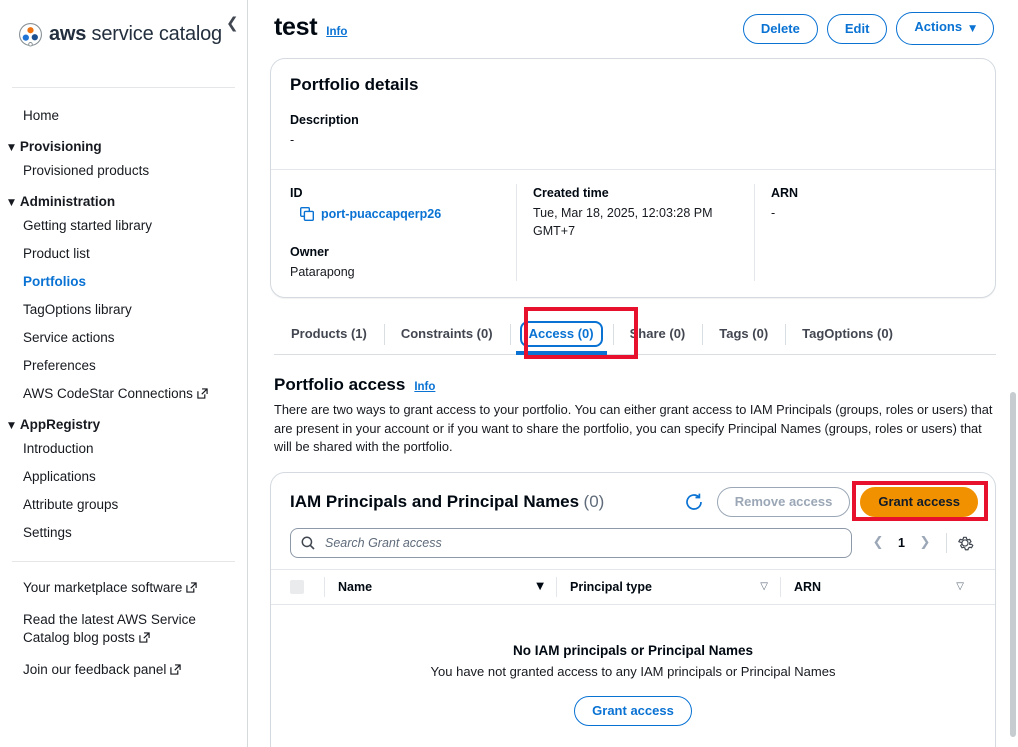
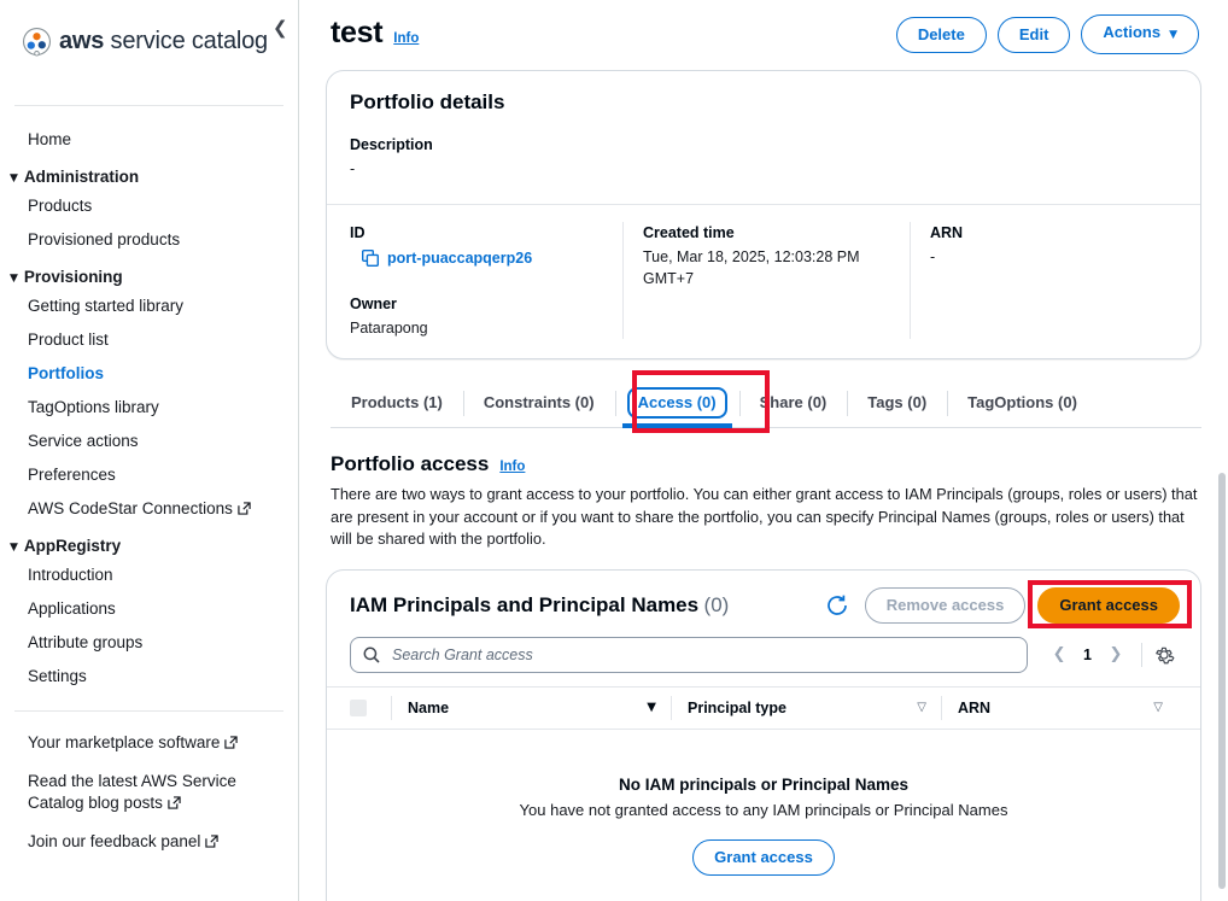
  aws service catalog
  ❮
  Home
  ▼
- Provisioning
+ Administration
+ Products
  Provisioned products
  ▼
- Administration
+ Provisioning
  Getting started library
  Product list
  Portfolios
  TagOptions library
  Service actions
  Preferences
  AWS CodeStar Connections
  ▼
  AppRegistry
  Introduction
  Applications
  Attribute groups
  Settings
  Your marketplace software
  Read the latest AWS Service Catalog blog posts
  Join our feedback panel
  test
  Info
  Delete
  Edit
  Actions ▼
  Portfolio details
  Description
  -
  ID
  port-puaccapqerp26
  Owner
  Patarapong
  Created time
  Tue, Mar 18, 2025, 12:03:28 PM GMT+7
  ARN
  -
  Products (1)
  Constraints (0)
  Access (0)
  Share (0)
  Tags (0)
  TagOptions (0)
  Portfolio access
  Info
  There are two ways to grant access to your portfolio. You can either grant access to IAM Principals (groups, roles or users) that are present in your account or if you want to share the portfolio, you can specify Principal Names (groups, roles or users) that will be shared with the portfolio.
  IAM Principals and Principal Names (0)
  Remove access
  Grant access
  Search Grant access
  ❮
  1
  ❯
  Name
  ▼
  Principal type
  ▽
  ARN
  ▽
  No IAM principals or Principal Names
  You have not granted access to any IAM principals or Principal Names
  Grant access
